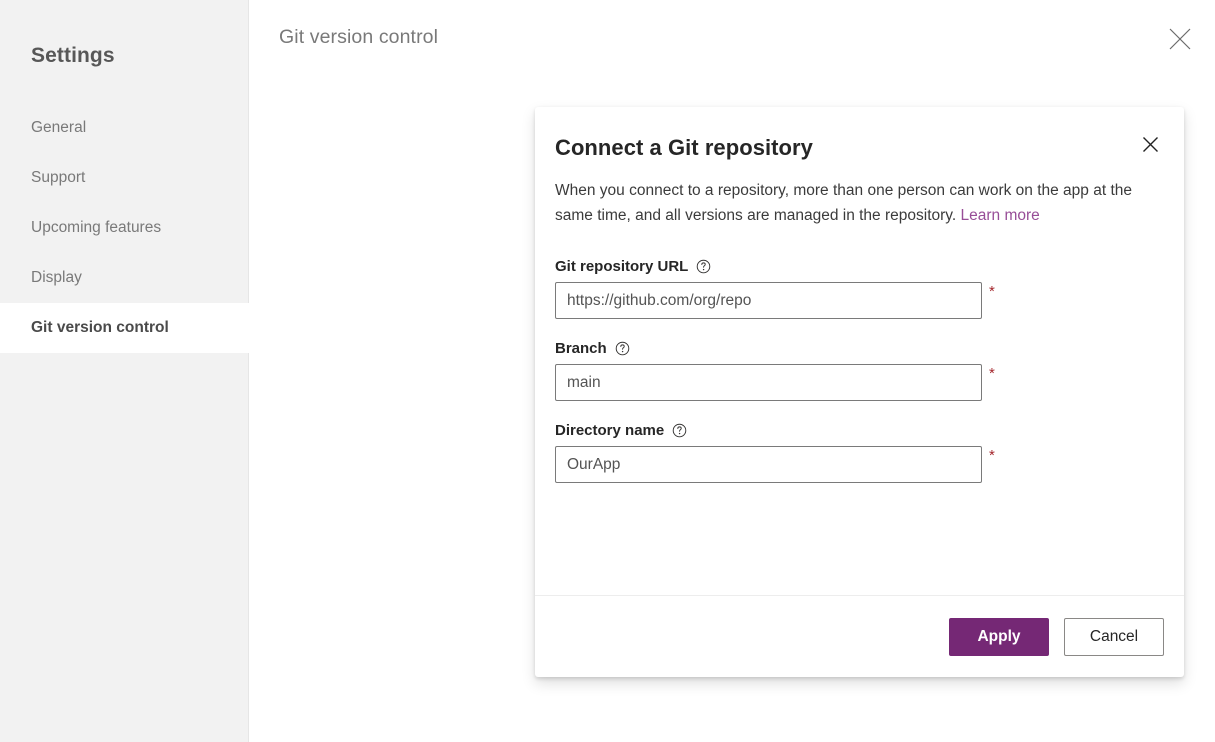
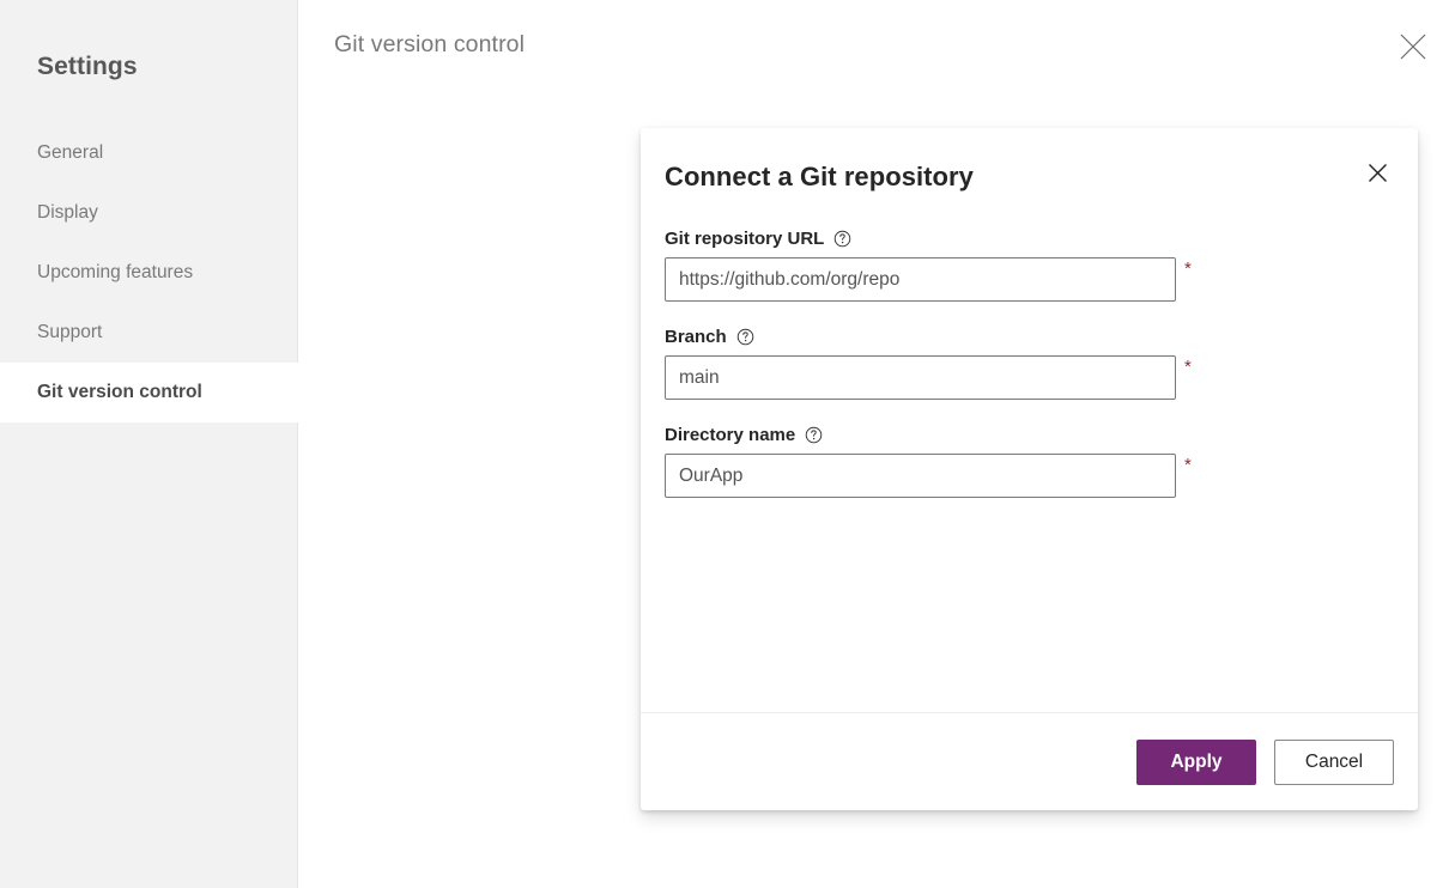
  Settings
  General
- Support
+ Display
  Upcoming features
- Display
+ Support
  Git version control
  Git version control
  Connect a Git repository
- When you connect to a repository, more than one person can work on the app at the same time, and all versions are managed in the repository. Learn more
  Git repository URL
  https://github.com/org/repo
  *
  Branch
  main
  *
  Directory name
  OurApp
  *
  Apply
  Cancel
